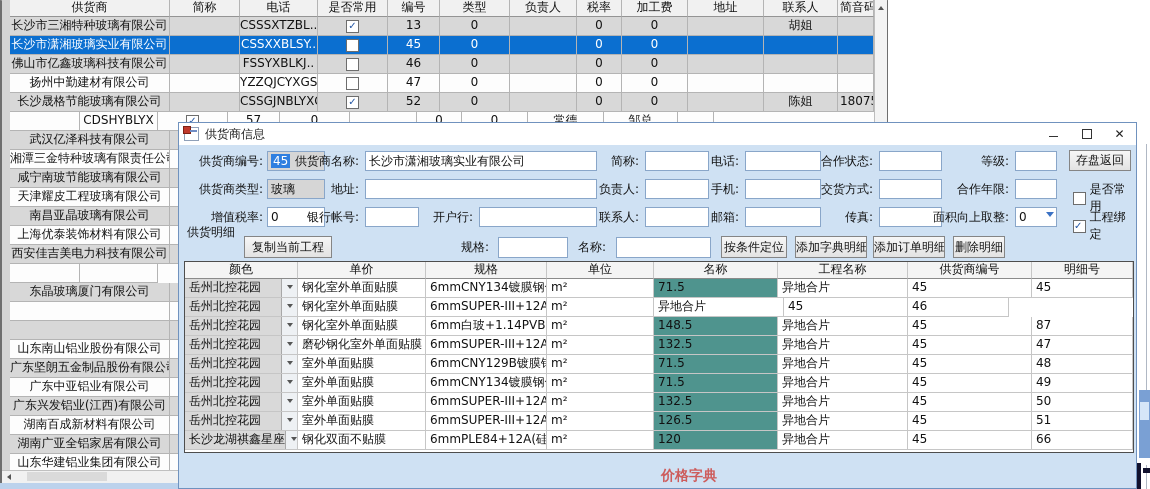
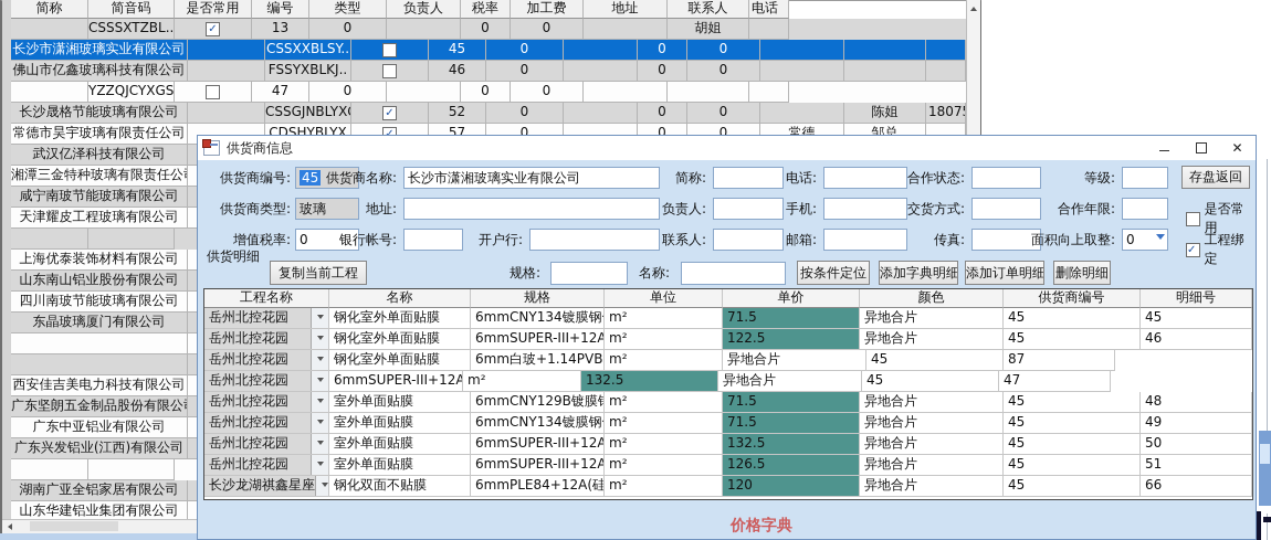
- 供货商
  简称
- 电话
+ 简音码
  是否常用
  编号
  类型
  负责人
  税率
  加工费
  地址
  联系人
- 简音码
+ 电话
- 长沙市三湘特种玻璃有限公司
  CSSSXTZBL..
  13
  0
  0
  0
  胡姐
  长沙市潇湘玻璃实业有限公司
  CSSXXBLSY..
  45
  0
  0
  0
  佛山市亿鑫玻璃科技有限公司
  FSSYXBLKJ..
  46
  0
  0
  0
- 扬州中勤建材有限公司
  YZZQJCYXGS
  47
  0
  0
  0
  长沙晟格节能玻璃有限公司
  CSSGJNBLYX
  52
  0
  0
  0
  陈姐
+ 常德市昊宇玻璃有限责任公司
  CDSHYBLYX
  57
  0
  0
  0
  常德
  邹总
  武汉亿泽科技有限公司
  湘潭三金特种玻璃有限责任公
  咸宁南玻节能玻璃有限公司
  天津耀皮工程玻璃有限公司
- 南昌亚晶玻璃有限公司
  上海优泰装饰材料有限公司
- 西安佳吉美电力科技有限公司
+ 山东南山铝业股份有限公司
+ 四川南玻节能玻璃有限公司
  东晶玻璃厦门有限公司
- 山东南山铝业股份有限公司
+ 西安佳吉美电力科技有限公司
  广东坚朗五金制品股份有限公
  广东中亚铝业有限公司
  广东兴发铝业(江西)有限公司
- 湖南百成新材料有限公司
  湖南广亚全铝家居有限公司
  山东华建铝业集团有限公司
  供货商信息
  ✕
  供货商编号:
  45
  供货商名称:
  长沙市潇湘玻璃实业有限公司
  简称:
  电话:
  合作状态:
  等级:
  存盘返回
  供货商类型:
  玻璃
  地址:
  负责人:
  手机:
  交货方式:
  合作年限:
  是否常用
  增值税率:
  0
  银行帐号:
  开户行:
  联系人:
  邮箱:
  传真:
  面积向上取整:
  0
  工程绑定
  供货明细
  复制当前工程
  规格:
  名称:
  按条件定位
  添加字典明细
  添加订单明细
  删除明细
- 颜色
+ 工程名称
- 单价
+ 名称
  规格
  单位
- 名称
+ 单价
- 工程名称
+ 颜色
  供货商编号
  明细号
  岳州北控花园
  钢化室外单面贴膜
  6mmCNY134镀膜钢
  m²
  71.5
  异地合片
  45
  45
  岳州北控花园
  钢化室外单面贴膜
  6mmSUPER-III+12A
  m²
+ 122.5
  异地合片
  45
  46
  岳州北控花园
  钢化室外单面贴膜
  m²
- 148.5
  异地合片
  45
  87
  岳州北控花园
- 磨砂钢化室外单面贴膜
  6mmSUPER-III+12A
  m²
  132.5
  异地合片
  45
  47
  岳州北控花园
  室外单面贴膜
  6mmCNY129B镀膜钢
  m²
  71.5
  异地合片
  45
  48
  岳州北控花园
  室外单面贴膜
  6mmCNY134镀膜钢
  m²
  71.5
  异地合片
  45
  49
  岳州北控花园
  室外单面贴膜
  6mmSUPER-III+12A
  m²
  132.5
  异地合片
  45
  50
  岳州北控花园
  室外单面贴膜
  6mmSUPER-III+12A
  m²
  126.5
  异地合片
  45
  51
  长沙龙湖祺鑫星座
  钢化双面不贴膜
  6mmPLE84+12A(硅
  m²
  120
  异地合片
  45
  66
  价格字典
